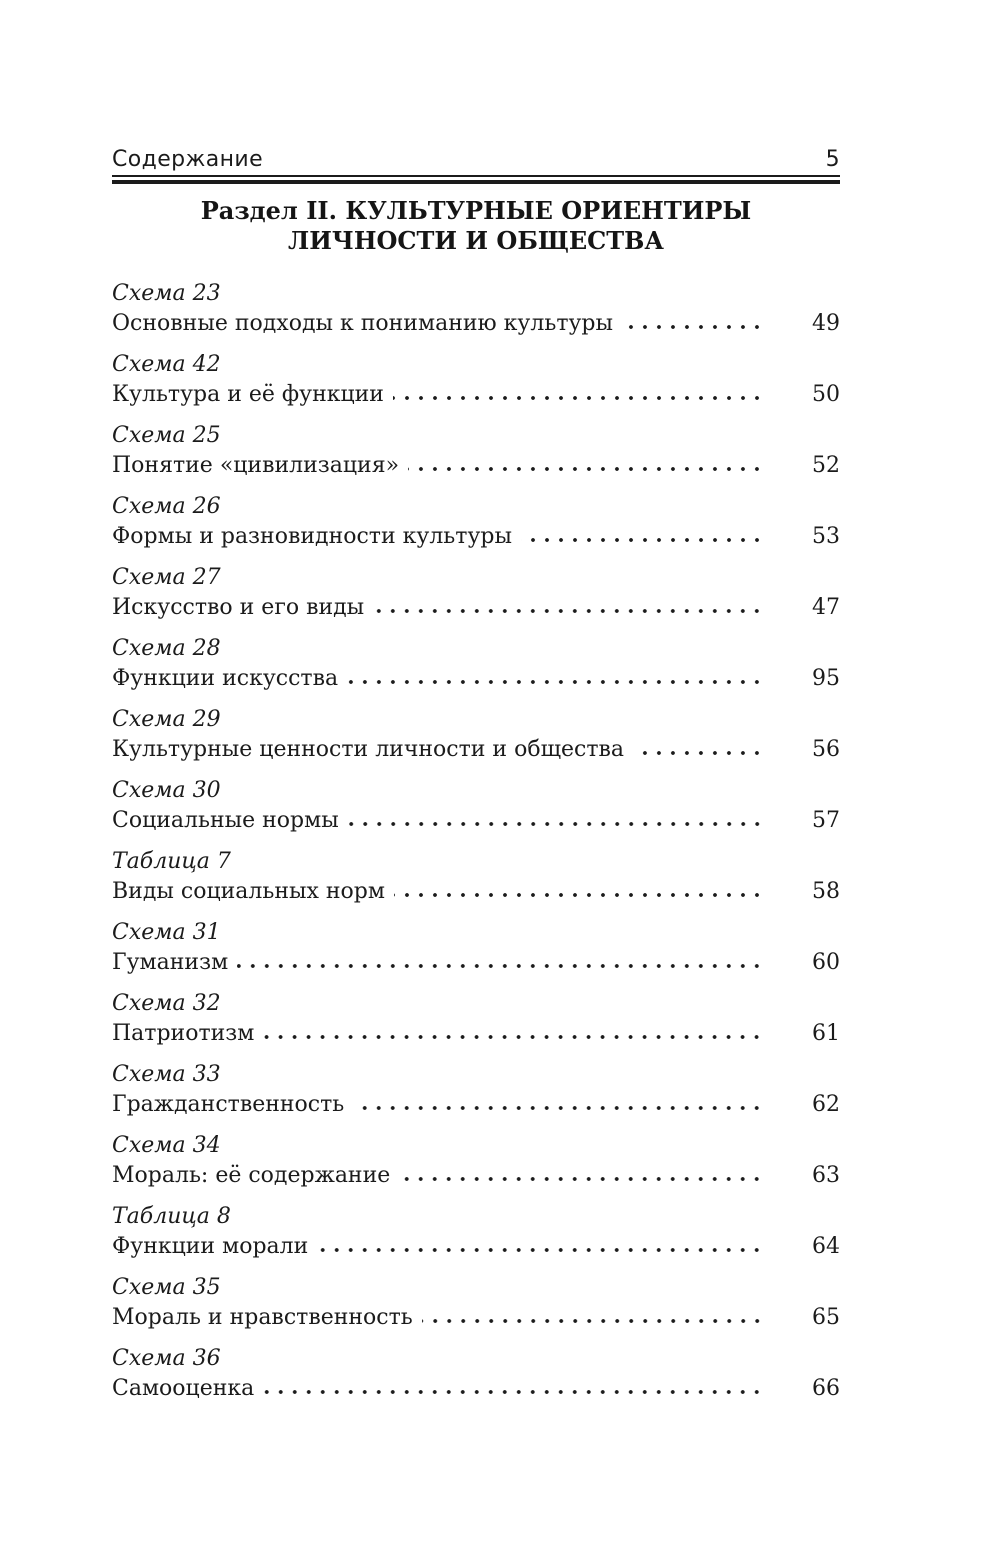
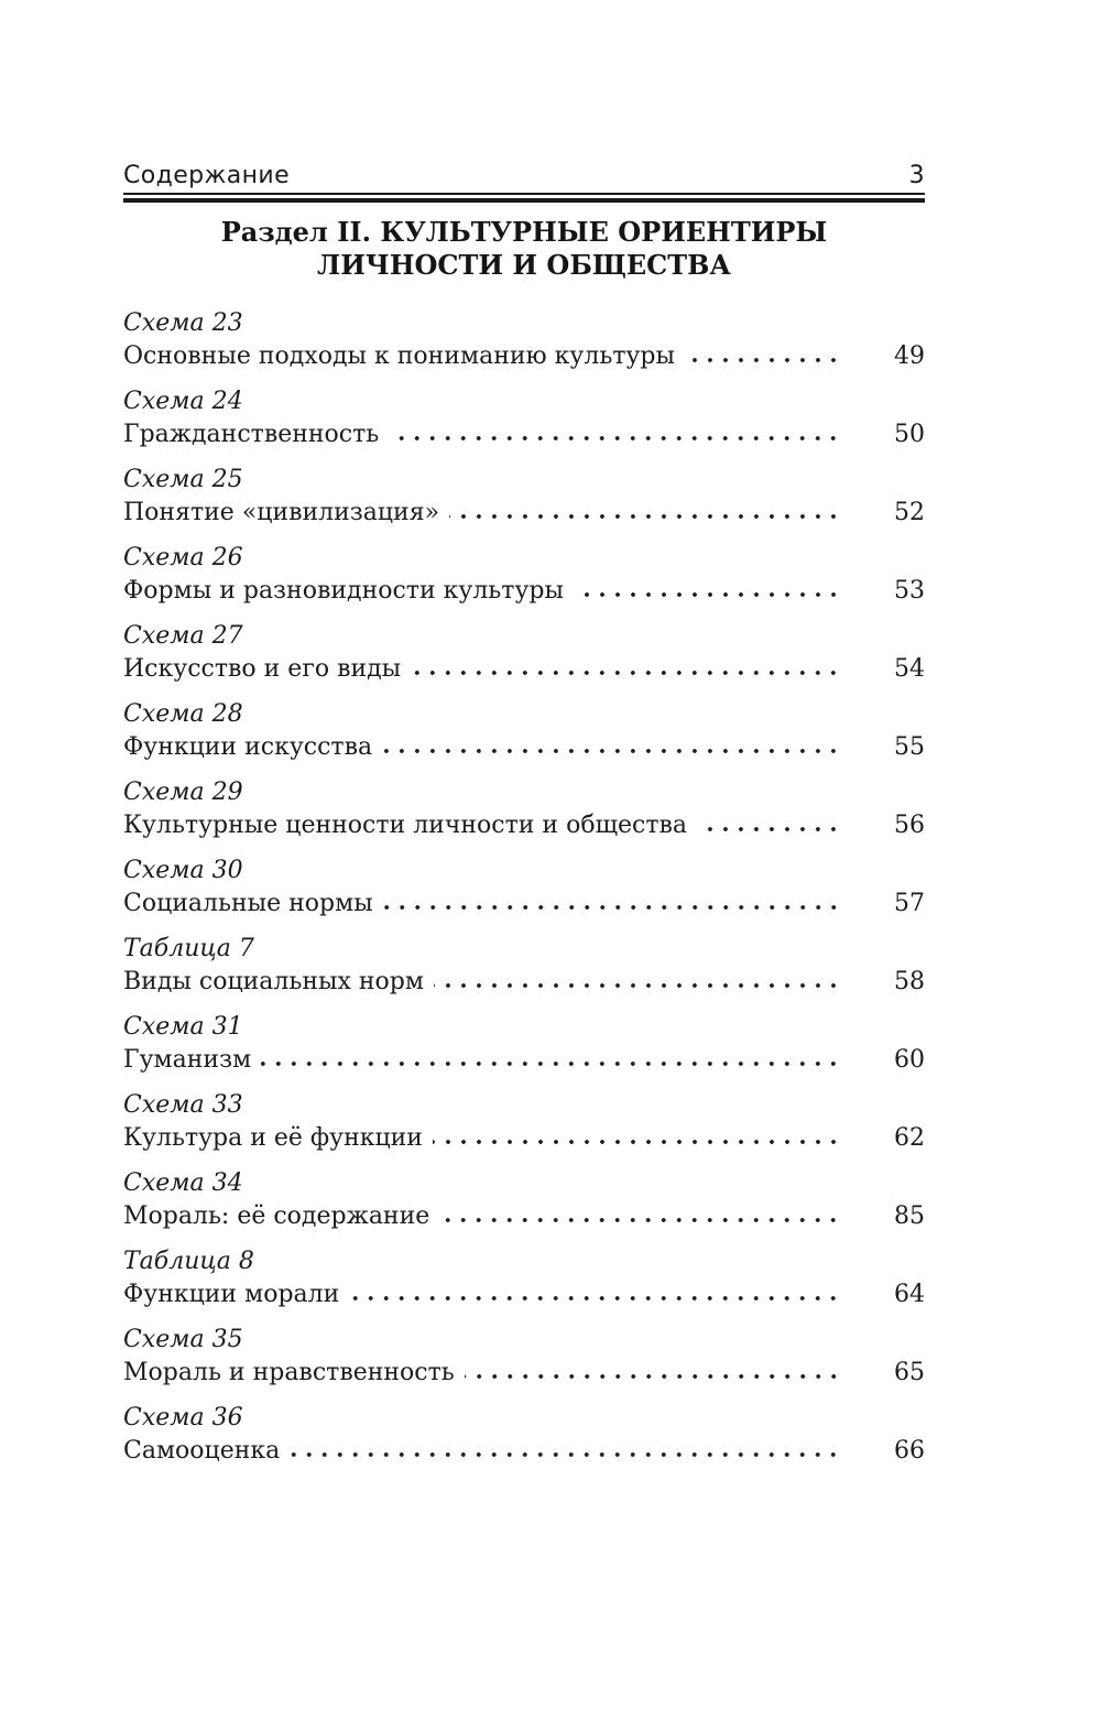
  Содержание
- 5
+ 3
  Раздел II. КУЛЬТУРНЫЕ ОРИЕНТИРЫ
  ЛИЧНОСТИ И ОБЩЕСТВА
  Схема 23
  Основные подходы к пониманию культуры
  49
- Схема 42
+ Схема 24
- Культура и её функции
+ Гражданственность
  50
  Схема 25
  Понятие «цивилизация»
  52
  Схема 26
  Формы и разновидности культуры
  53
  Схема 27
  Искусство и его виды
- 47
+ 54
  Схема 28
  Функции искусства
- 95
+ 55
  Схема 29
  Культурные ценности личности и общества
  56
  Схема 30
  Социальные нормы
  57
  Таблица 7
  Виды социальных норм
  58
  Схема 31
  Гуманизм
  60
- Схема 32
- Патриотизм
- 61
  Схема 33
- Гражданственность
+ Культура и её функции
  62
  Схема 34
  Мораль: её содержание
- 63
+ 85
  Таблица 8
  Функции морали
  64
  Схема 35
  Мораль и нравственность
  65
  Схема 36
  Самооценка
  66
